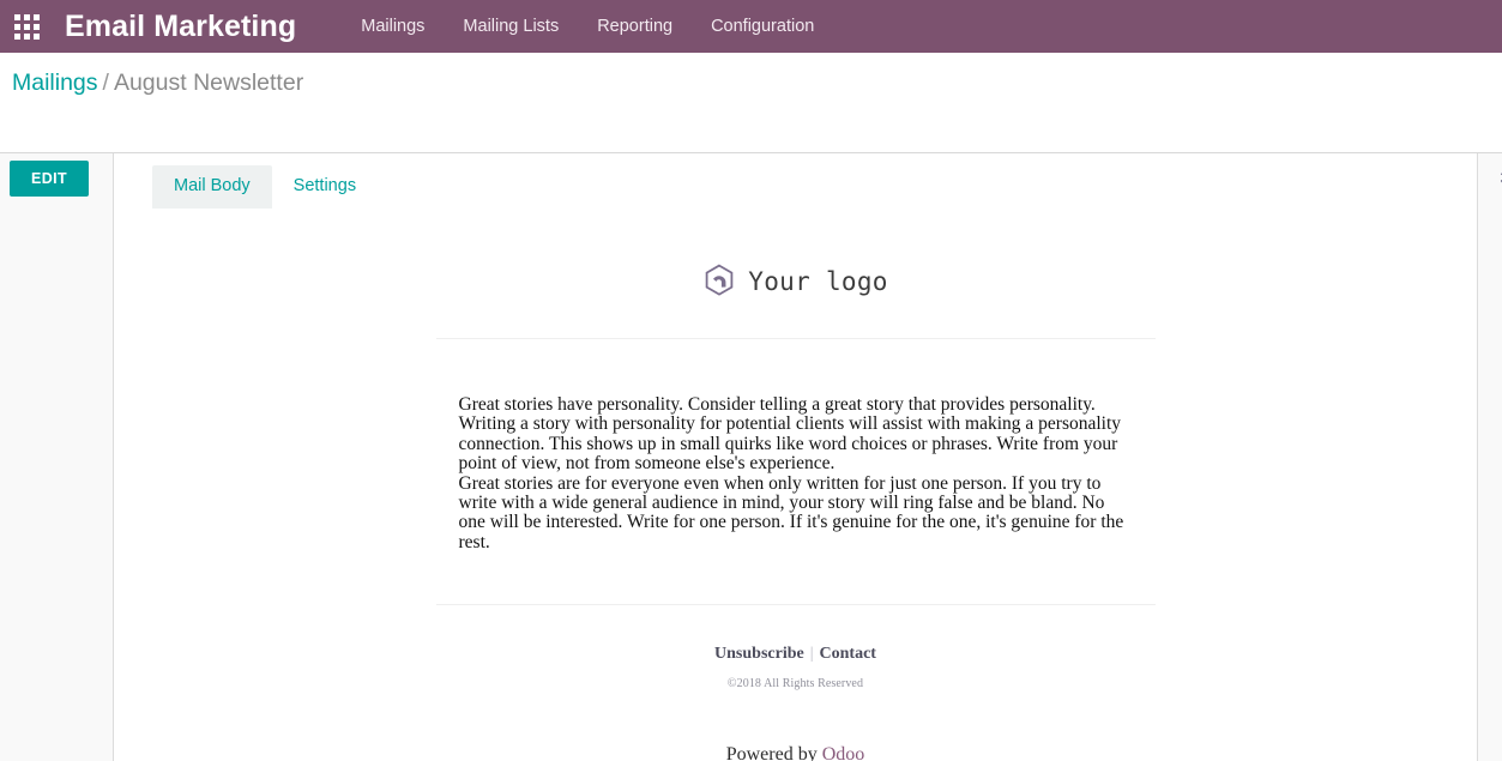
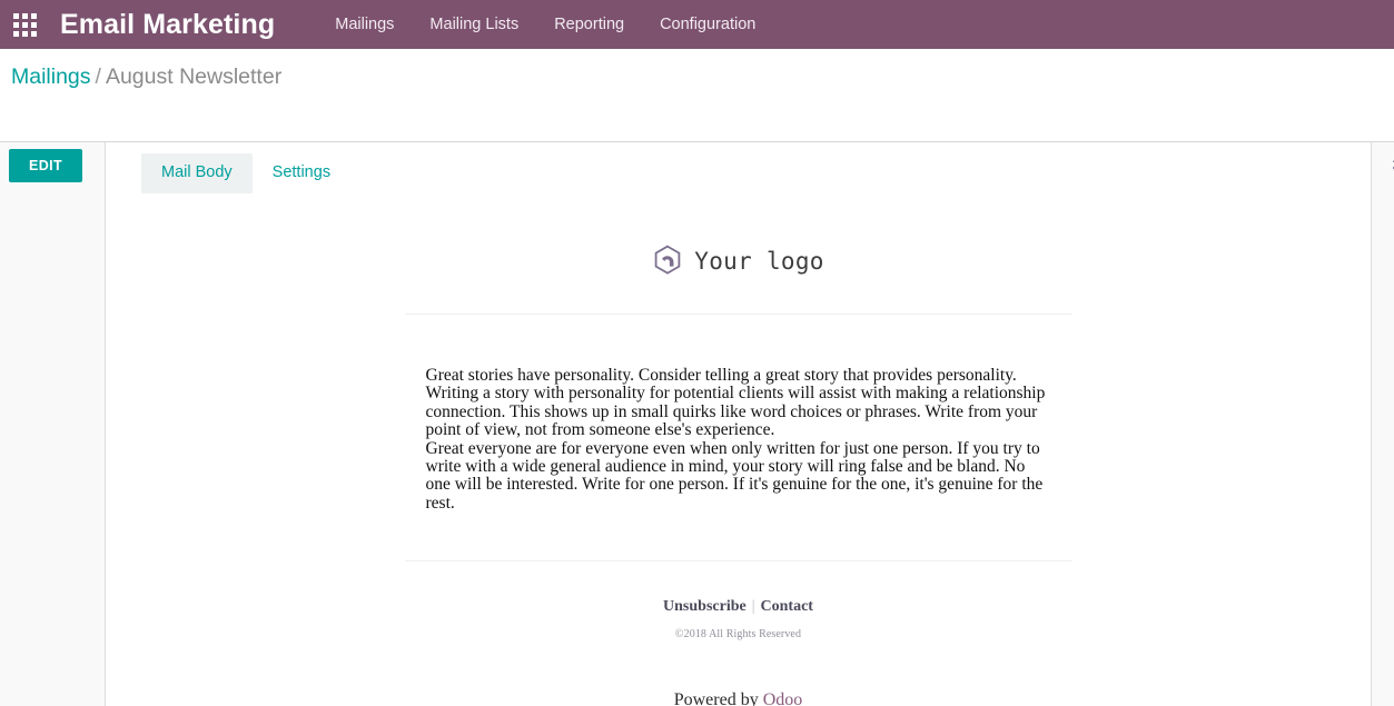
  Email Marketing
  Mailings
  Mailing Lists
  Reporting
  Configuration
  Mailings / August Newsletter
  EDIT
  Mail Body
  Settings
  Your logo
- Great stories have personality. Consider telling a great story that provides personality. Writing a story with personality for potential clients will assist with making a personality connection. This shows up in small quirks like word choices or phrases. Write from your point of view, not from someone else's experience.
+ Great stories have personality. Consider telling a great story that provides personality. Writing a story with personality for potential clients will assist with making a relationship connection. This shows up in small quirks like word choices or phrases. Write from your point of view, not from someone else's experience.
- Great stories are for everyone even when only written for just one person. If you try to write with a wide general audience in mind, your story will ring false and be bland. No one will be interested. Write for one person. If it's genuine for the one, it's genuine for the rest.
+ Great everyone are for everyone even when only written for just one person. If you try to write with a wide general audience in mind, your story will ring false and be bland. No one will be interested. Write for one person. If it's genuine for the one, it's genuine for the rest.
  Unsubscribe | Contact
  ©2018 All Rights Reserved
  Powered by Odoo
